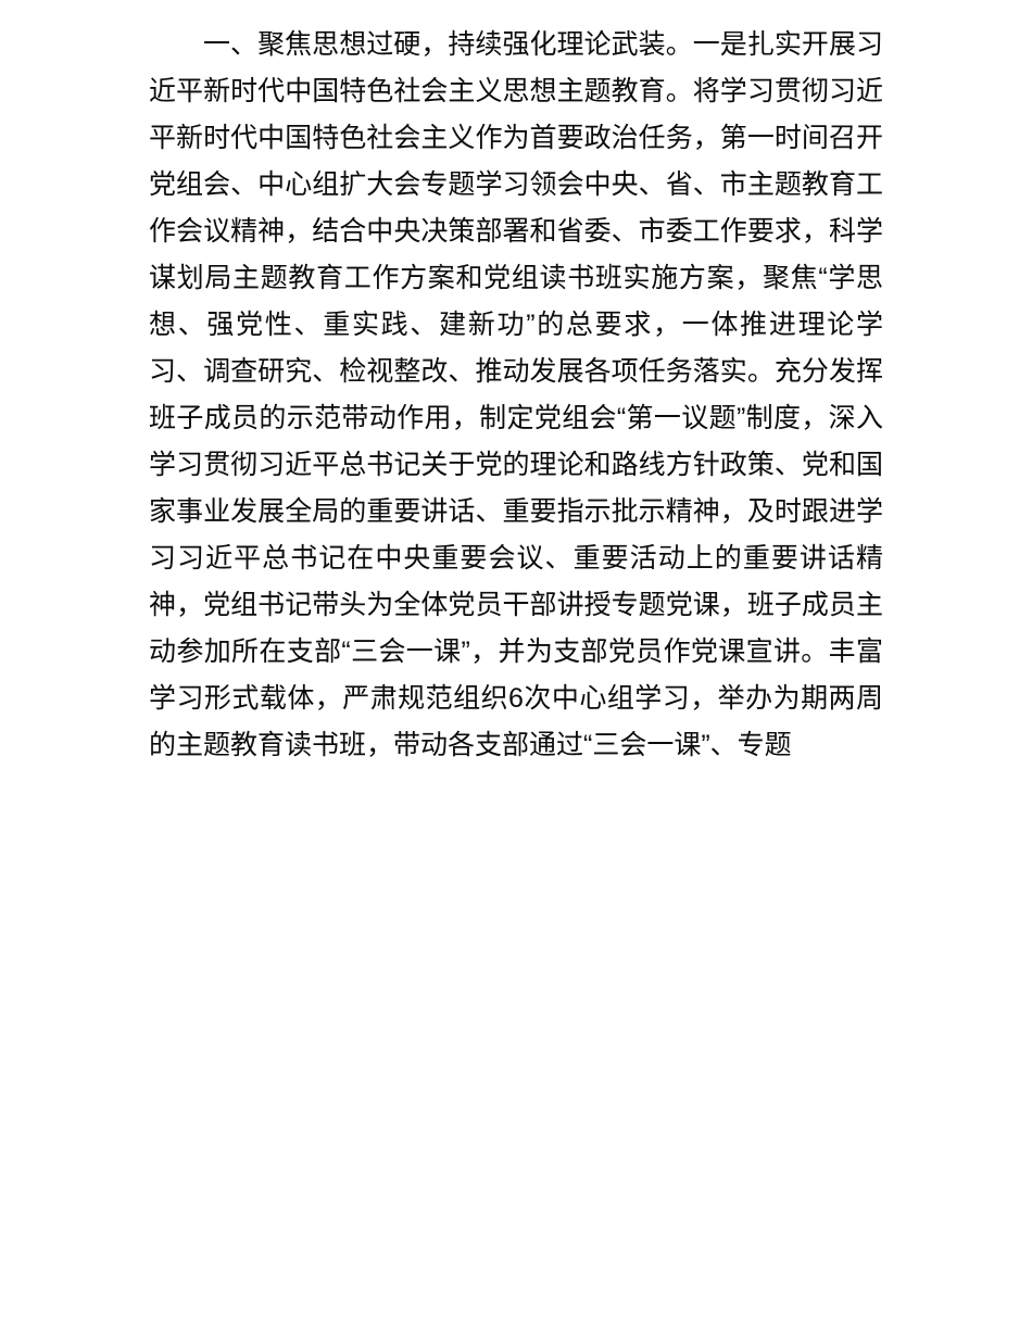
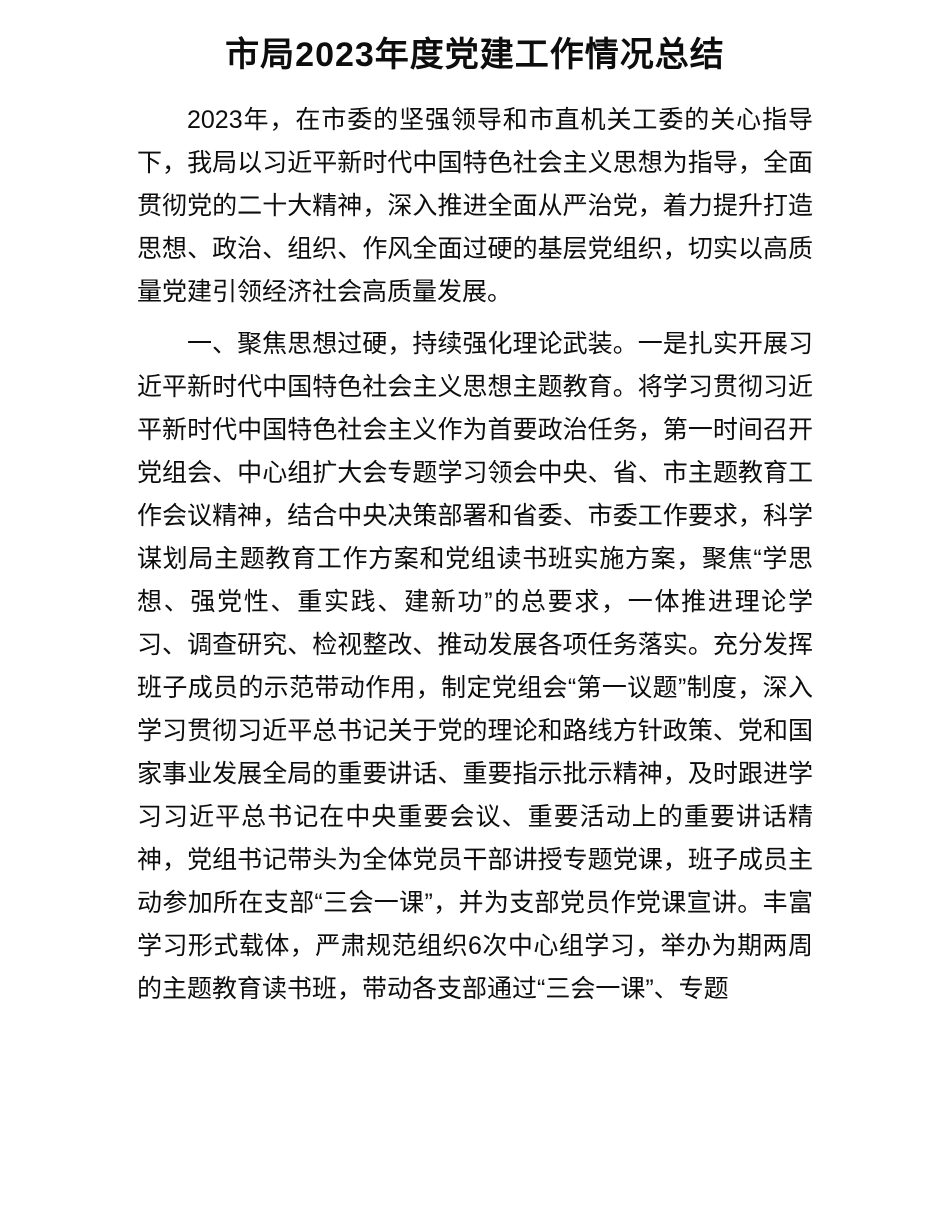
+ 市局2023年度党建工作情况总结
+ 2023年，在市委的坚强领导和市直机关工委的关心指导下，我局以习近平新时代中国特色社会主义思想为指导，全面贯彻党的二十大精神，深入推进全面从严治党，着力提升打造思想、政治、组织、作风全面过硬的基层党组织，切实以高质量党建引领经济社会高质量发展。
  一、聚焦思想过硬，持续强化理论武装。一是扎实开展习近平新时代中国特色社会主义思想主题教育。将学习贯彻习近平新时代中国特色社会主义作为首要政治任务，第一时间召开党组会、中心组扩大会专题学习领会中央、省、市主题教育工作会议精神，结合中央决策部署和省委、市委工作要求，科学谋划局主题教育工作方案和党组读书班实施方案，聚焦“学思想、强党性、重实践、建新功”的总要求，一体推进理论学习、调查研究、检视整改、推动发展各项任务落实。充分发挥班子成员的示范带动作用，制定党组会“第一议题”制度，深入学习贯彻习近平总书记关于党的理论和路线方针政策、党和国家事业发展全局的重要讲话、重要指示批示精神，及时跟进学习习近平总书记在中央重要会议、重要活动上的重要讲话精神，党组书记带头为全体党员干部讲授专题党课，班子成员主动参加所在支部“三会一课”，并为支部党员作党课宣讲。丰富学习形式载体，严肃规范组织6次中心组学习，举办为期两周的主题教育读书班，带动各支部通过“三会一课”、专题
